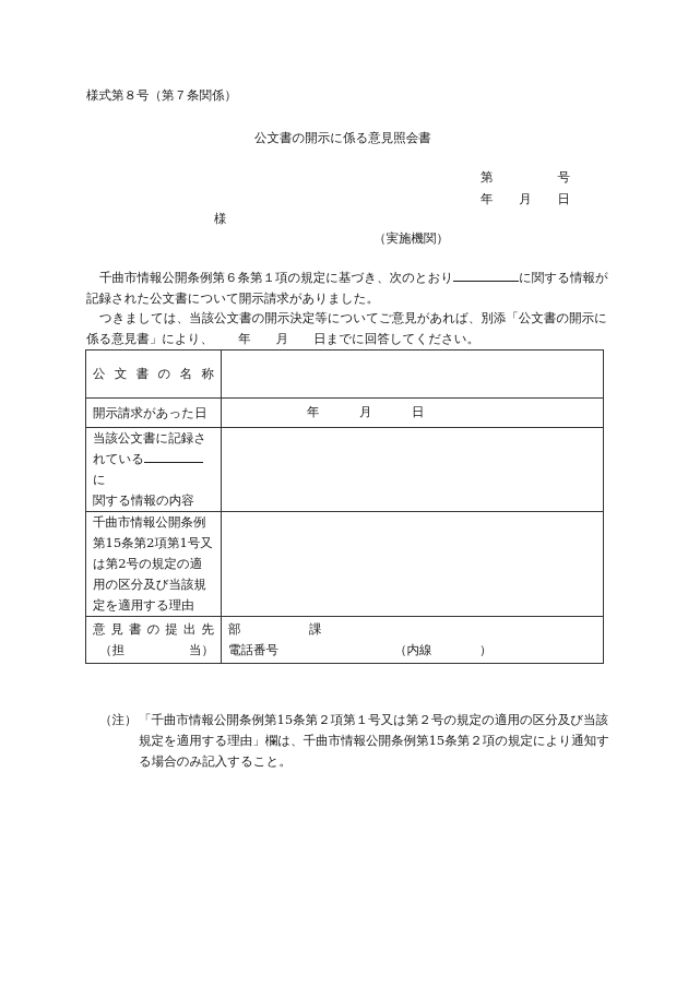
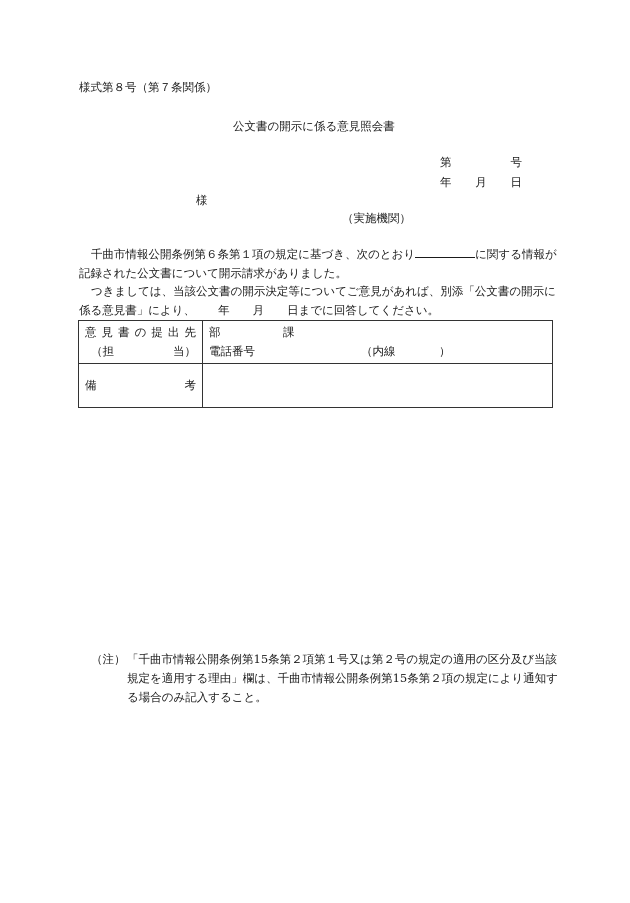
  様式第８号（第７条関係）
  公文書の開示に係る意見照会書
  第
  号
  年
  月
  日
  様
  （実施機関）
  千曲市情報公開条例第６条第１項の規定に基づき、次のとおり に関する情報が記録された公文書について開示請求がありました。
  つきましては、当該公文書の開示決定等についてご意見があれば、別添「公文書の開示に係る意見書」により、 年 月 日までに回答してください。
- 公 文 書 の 名 称
- 開示請求があった日	年 月 日
- 当該公文書に記録さ れているに 関する情報の内容
- 千曲市情報公開条例 第15条第2項第1号又 は第2号の規定の適 用の区分及び当該規 定を適用する理由
  意 見 書 の 提 出 先 （担 当）	部 課 電話番号 （内線 ）
+ 備 考
  「千曲市情報公開条例第15条第２項第１号又は第２号の規定の適用の区分及び当該規定を適用する理由」欄は、千曲市情報公開条例第15条第２項の規定により通知する場合のみ記入すること。
